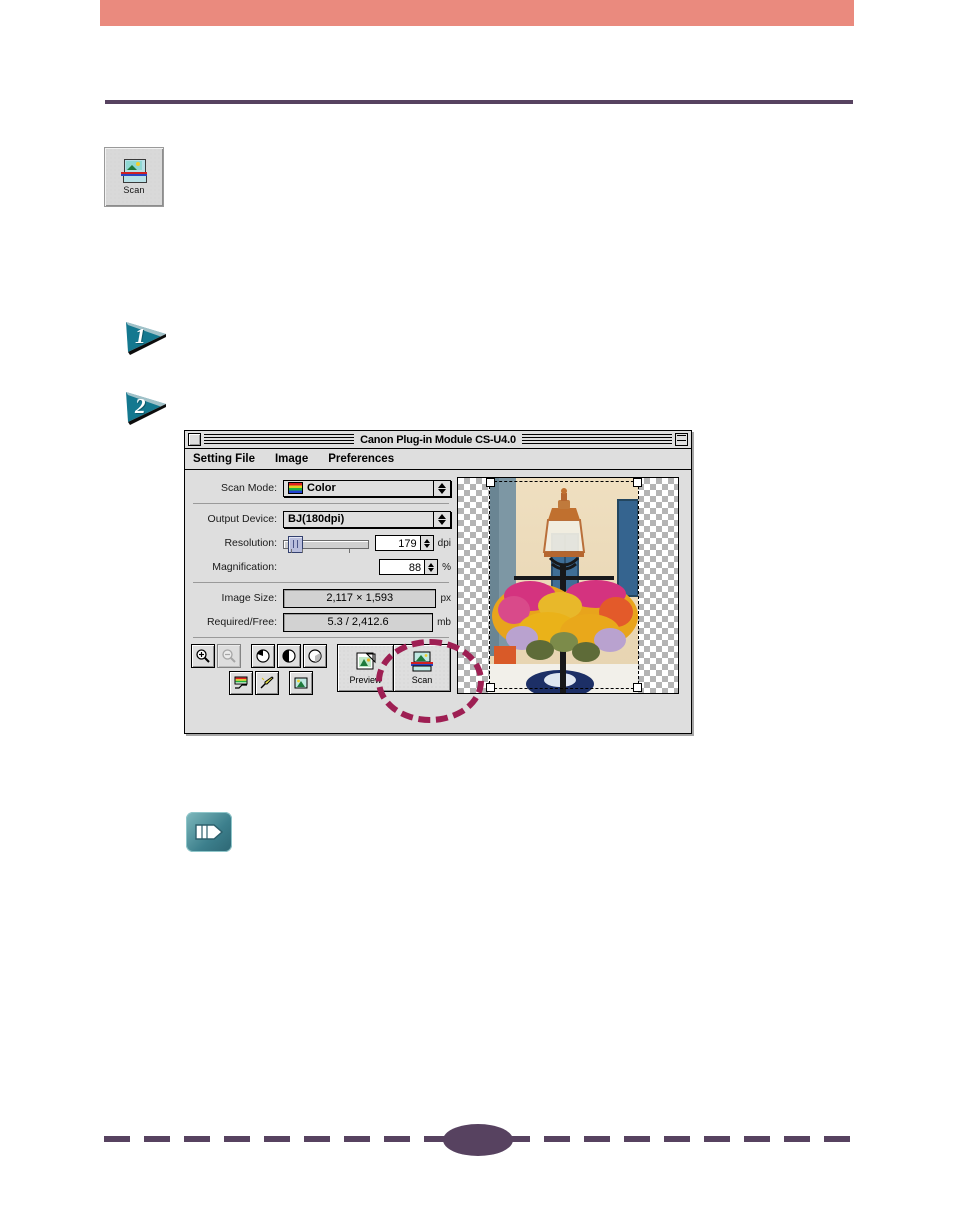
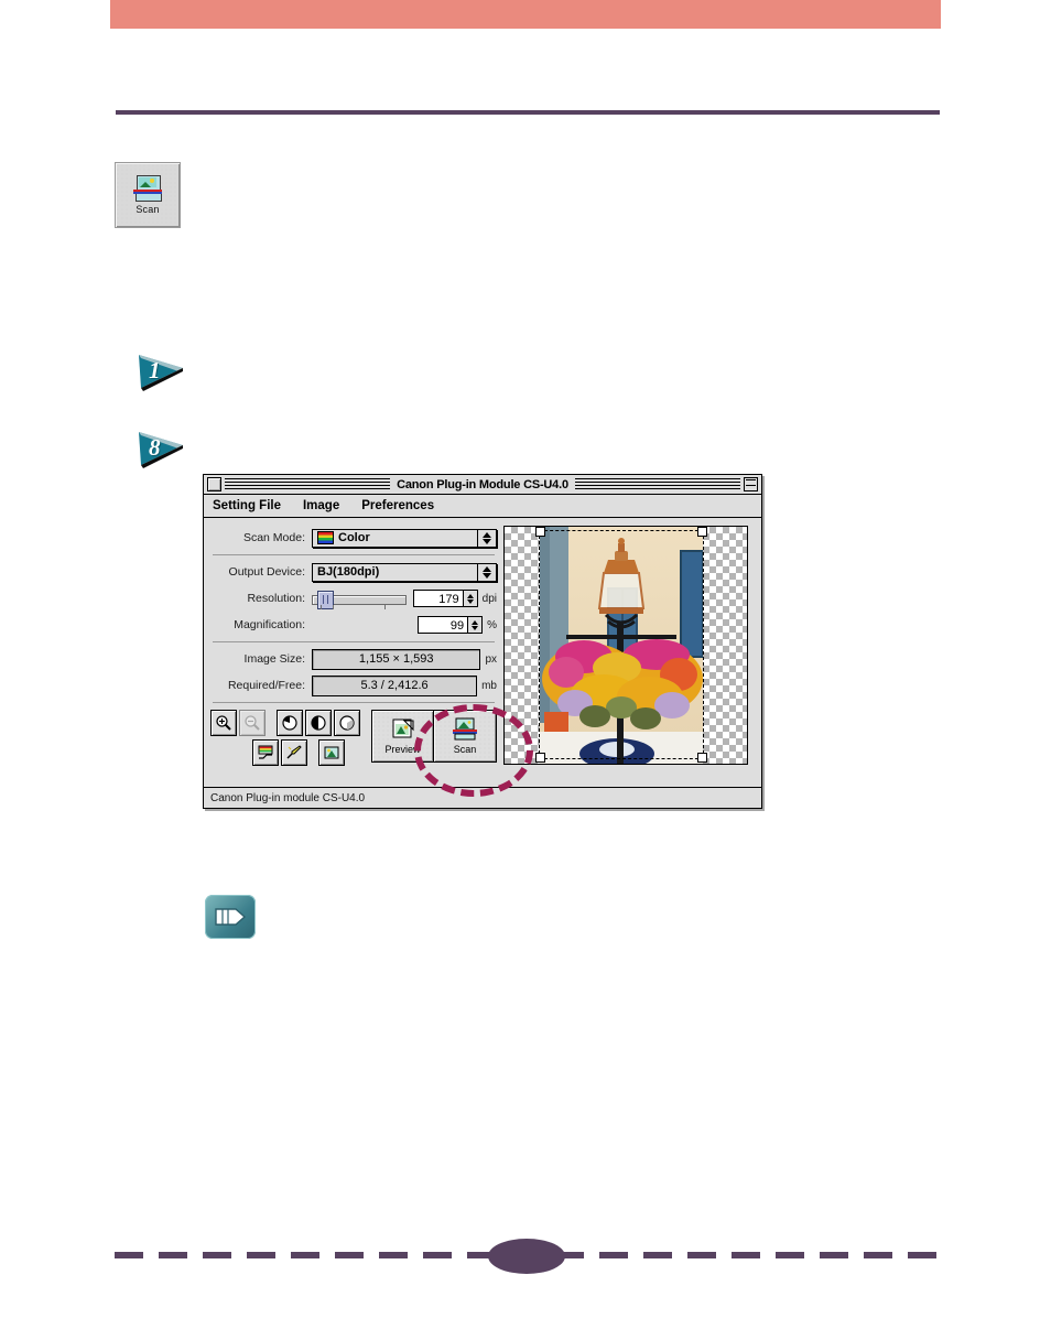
  Scan
  1
- 2
+ 8
  Canon Plug-in Module CS-U4.0
  Setting File
  Image
  Preferences
  Scan Mode:
  Color
  Output Device:
  BJ(180dpi)
  Resolution:
  179
  dpi
  Magnification:
- 88
+ 99
  %
  Image Size:
- 2,117 × 1,593
+ 1,155 × 1,593
  px
  Required/Free:
  5.3 / 2,412.6
  mb
  Preview
  Scan
+ Canon Plug-in module CS-U4.0
